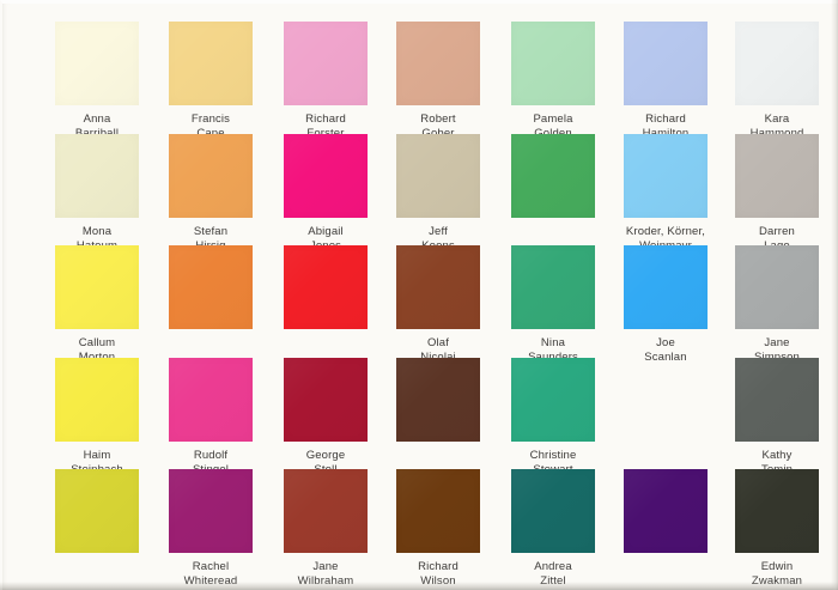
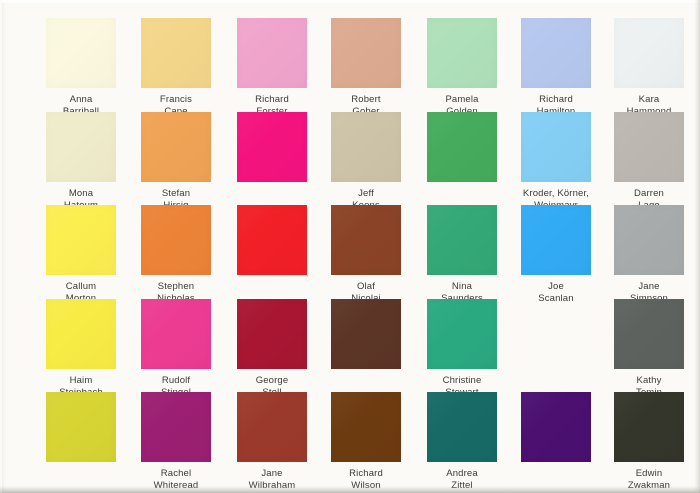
  Anna
  Barriball
  Francis
  Cape
  Richard
  Forster
  Robert
  Gober
  Pamela
  Golden
  Richard
  Hamilton
  Kara
  Hammond
  Mona
  Stefan
- Abigail
  Jeff
  Kroder, Körner,
  Darren
  Callum
  Morton
+ Stephen
+ Nicholas
  Olaf
  Nicolai
  Nina
  Saunders
  Joe
  Scanlan
  Jane
  Simpson
  Haim
  Rudolf
  George
  Christine
  Kathy
  Rachel
  Whiteread
  Jane
  Wilbraham
  Richard
  Wilson
  Andrea
  Zittel
  Edwin
  Zwakman
